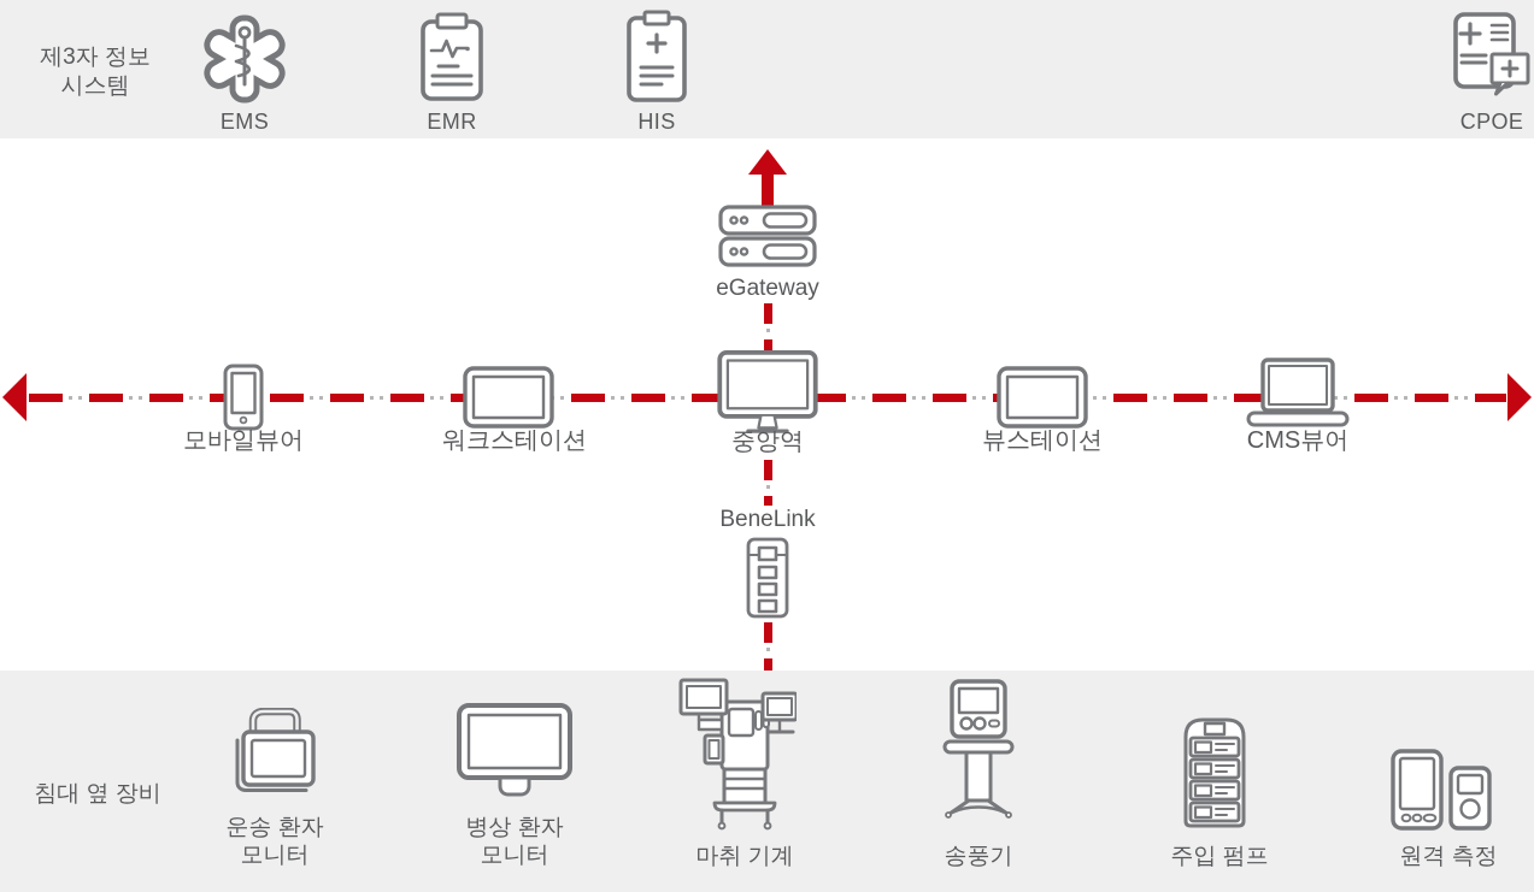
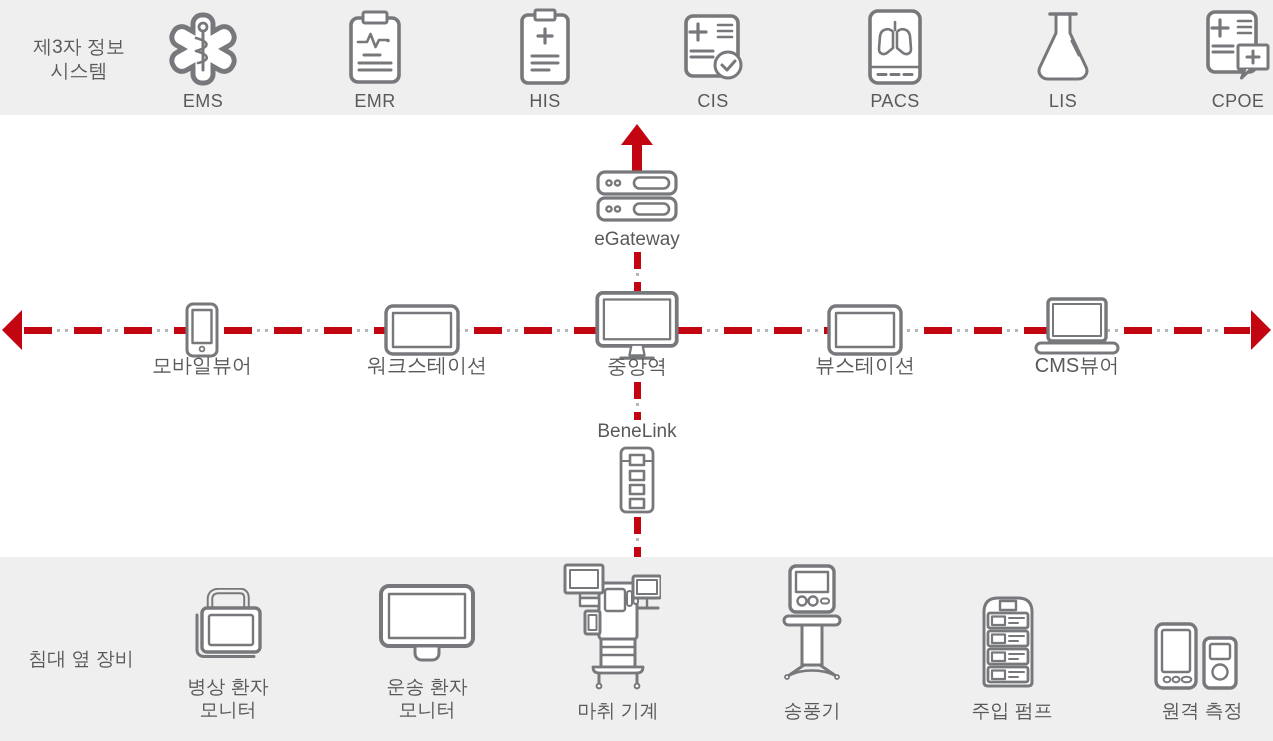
  제3자 정보
  시스템
  EMS
  EMR
  HIS
+ CIS
+ PACS
+ LIS
  CPOE
  eGateway
  BeneLink
  모바일뷰어
  워크스테이션
  중앙역
  뷰스테이션
  CMS뷰어
  침대 옆 장비
- 운송 환자
+ 병상 환자
  모니터
- 병상 환자
+ 운송 환자
  모니터
  마취 기계
  송풍기
  주입 펌프
  원격 측정
